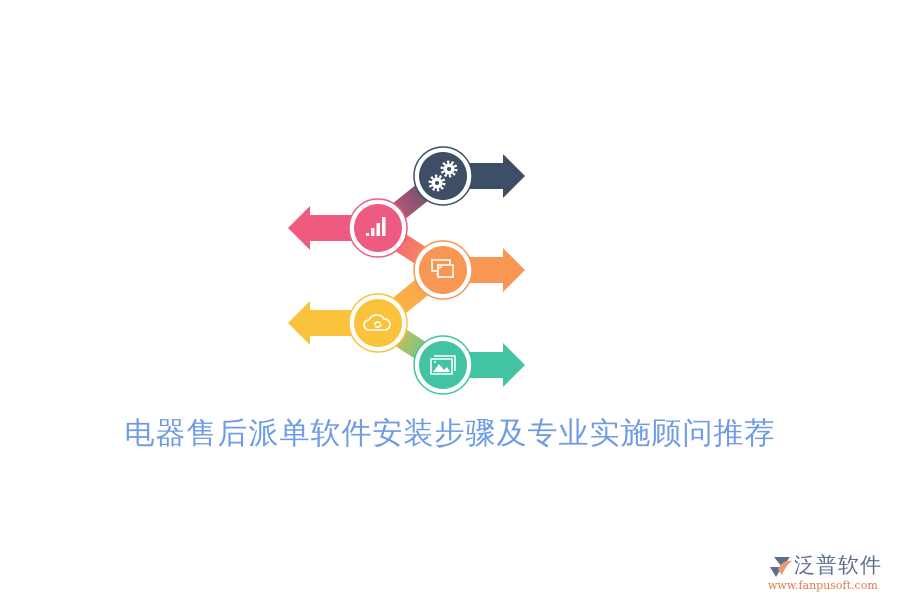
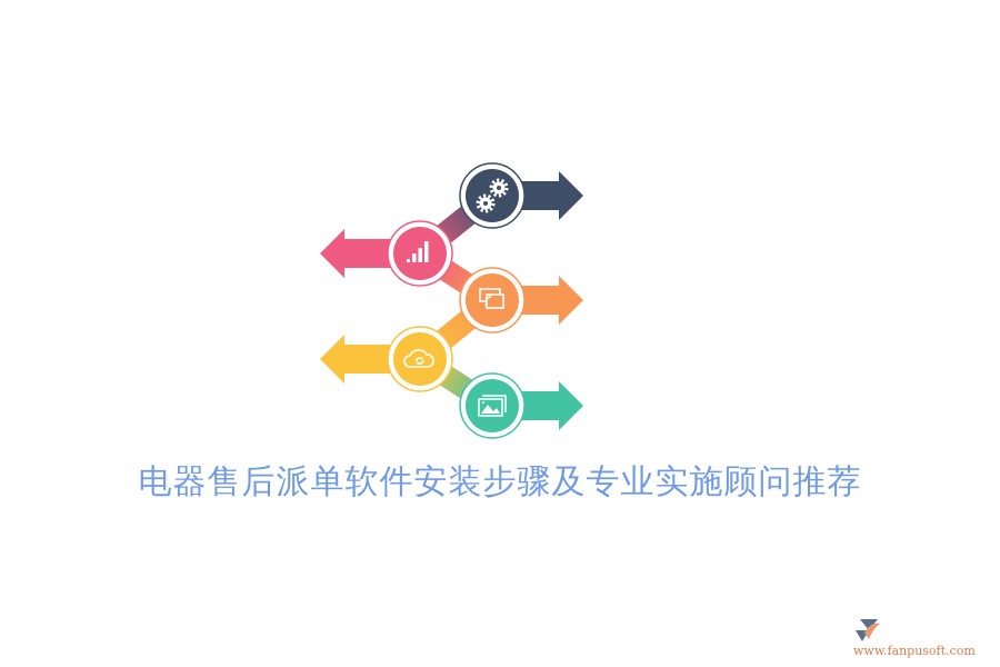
  电器售后派单软件安装步骤及专业实施顾问推荐
- 泛普软件
  www.fanpusoft.com
